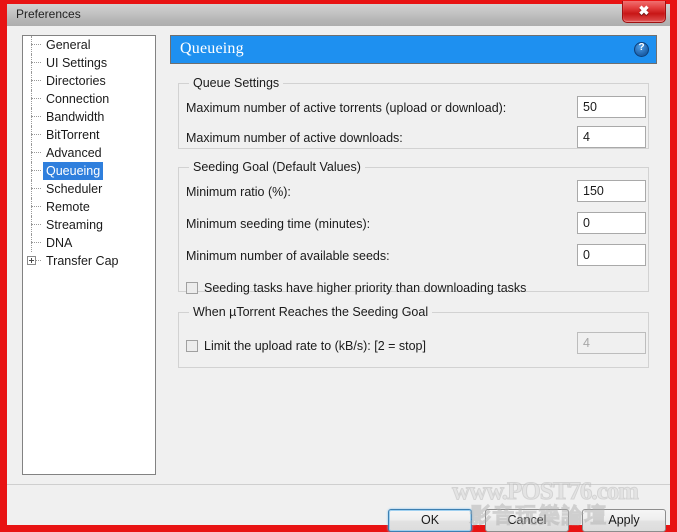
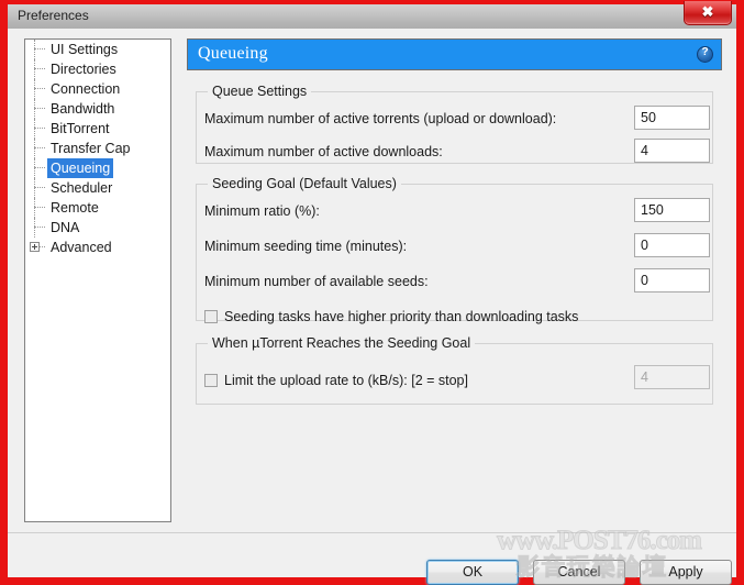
  Preferences
  ✖
- General
  UI Settings
  Directories
  Connection
  Bandwidth
  BitTorrent
- Advanced
+ Transfer Cap
  Queueing
  Scheduler
  Remote
- Streaming
  DNA
- Transfer Cap
+ Advanced
  Queueing
  ?
  Queue Settings
  Maximum number of active torrents (upload or download):
  50
  Maximum number of active downloads:
  4
  Seeding Goal (Default Values)
  Minimum ratio (%):
  150
  Minimum seeding time (minutes):
  0
  Minimum number of available seeds:
  0
  Seeding tasks have higher priority than downloading tasks
  When µTorrent Reaches the Seeding Goal
  Limit the upload rate to (kB/s): [2 = stop]
  4
  OK
  Cancel
  Apply
  www.POST76.com
  影音玩樂論壇
